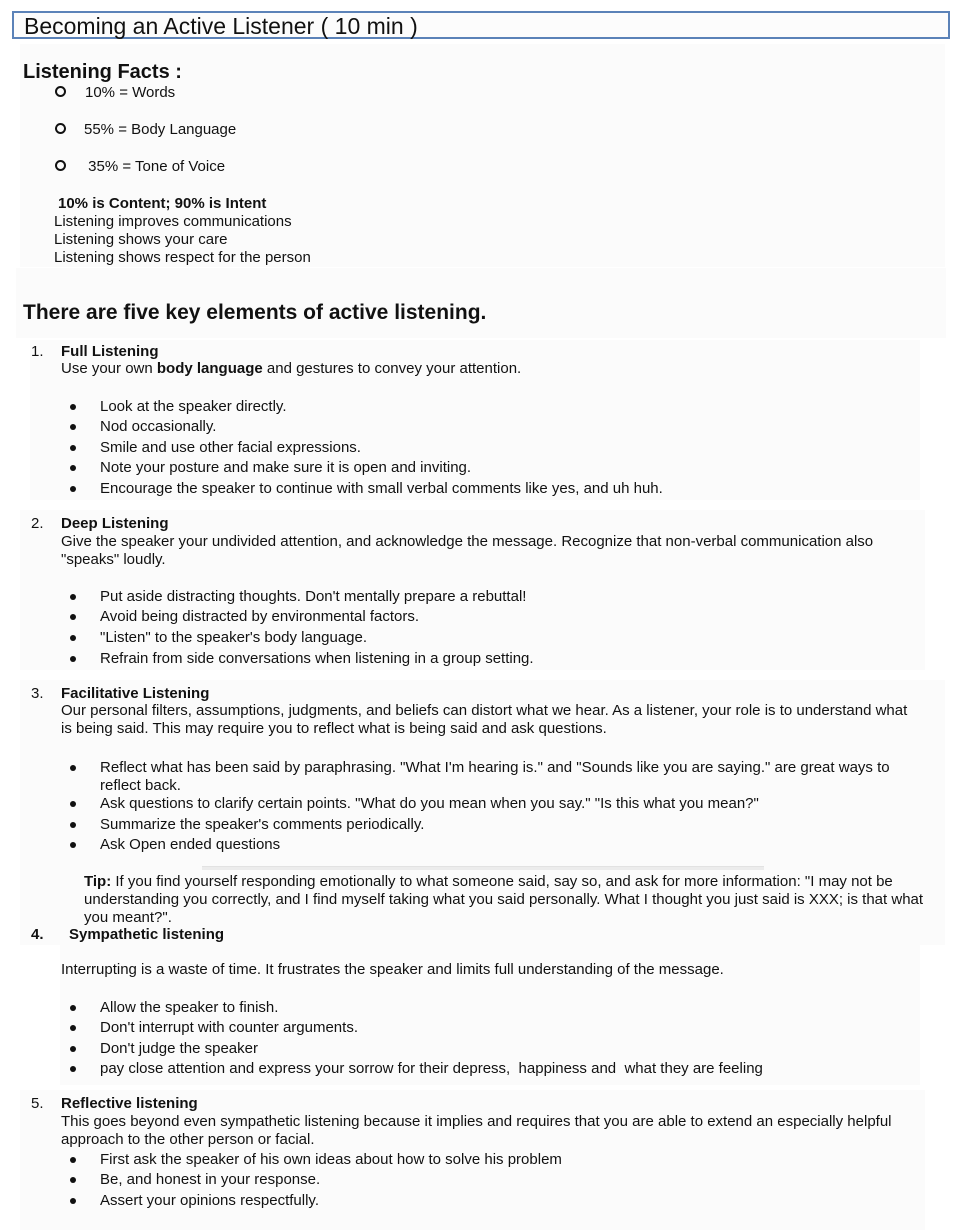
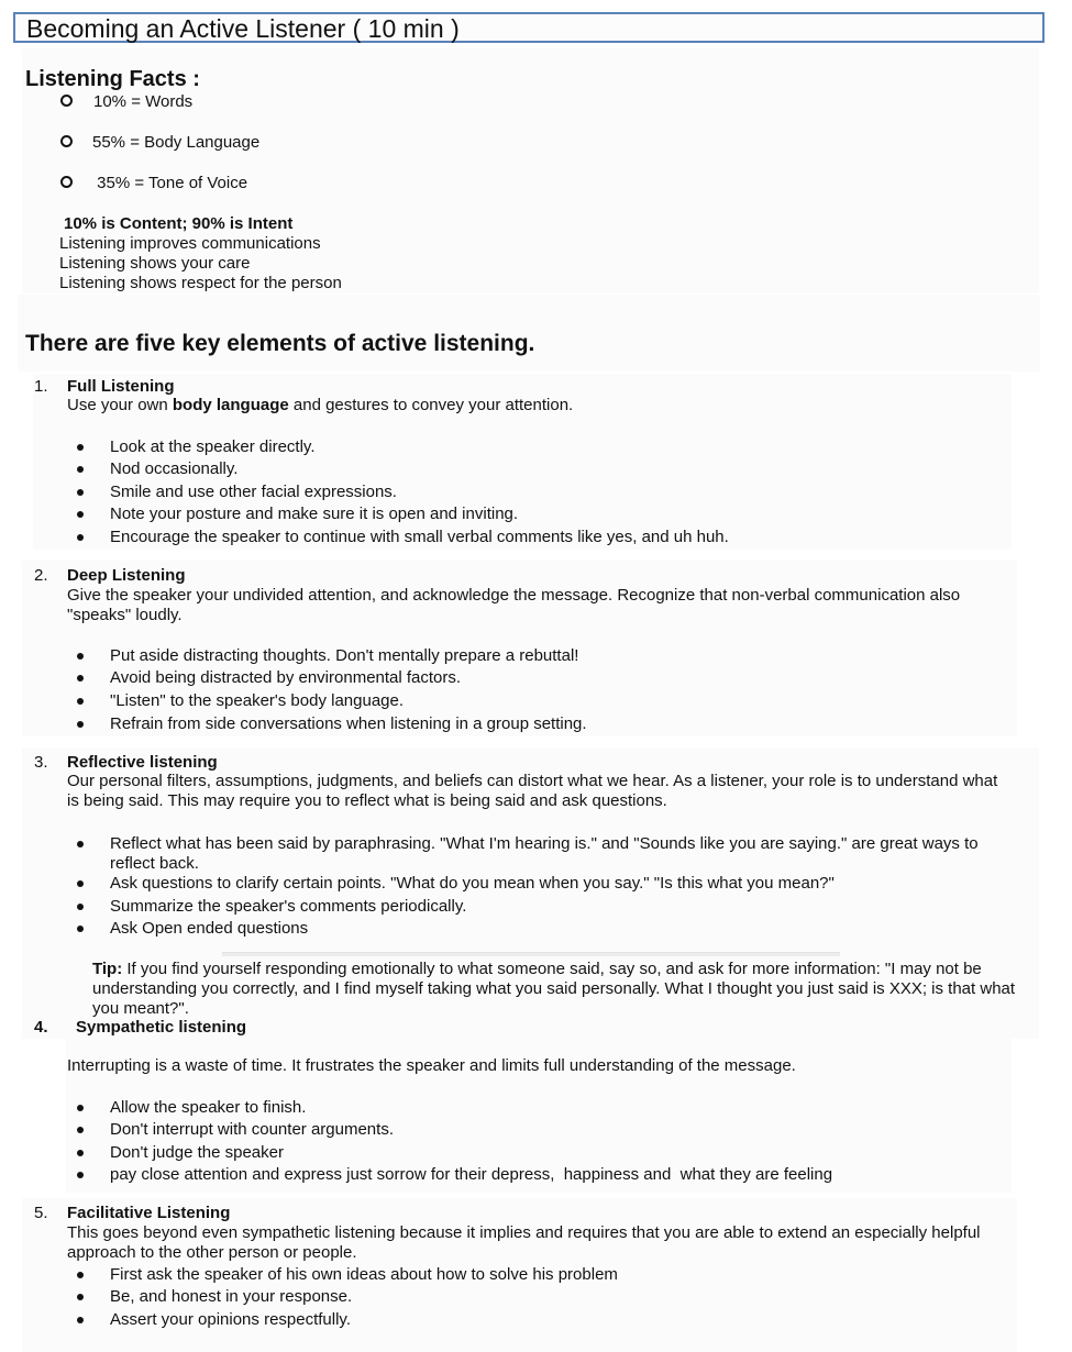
  Becoming an Active Listener ( 10 min )
  Listening Facts :
  10% = Words
  55% = Body Language
  35% = Tone of Voice
  10% is Content; 90% is Intent
  Listening improves communications
  Listening shows your care
  Listening shows respect for the person
  There are five key elements of active listening.
  1.
  Full Listening
  Use your own body language and gestures to convey your attention.
  Look at the speaker directly.
  Nod occasionally.
  Smile and use other facial expressions.
  Note your posture and make sure it is open and inviting.
  Encourage the speaker to continue with small verbal comments like yes, and uh huh.
  2.
  Deep Listening
  Give the speaker your undivided attention, and acknowledge the message. Recognize that non-verbal communication also "speaks" loudly.
  Put aside distracting thoughts. Don't mentally prepare a rebuttal!
  Avoid being distracted by environmental factors.
  "Listen" to the speaker's body language.
  Refrain from side conversations when listening in a group setting.
  3.
- Facilitative Listening
+ Reflective listening
  Our personal filters, assumptions, judgments, and beliefs can distort what we hear. As a listener, your role is to understand what is being said. This may require you to reflect what is being said and ask questions.
  Reflect what has been said by paraphrasing. "What I'm hearing is." and "Sounds like you are saying." are great ways to reflect back.
  Ask questions to clarify certain points. "What do you mean when you say." "Is this what you mean?"
  Summarize the speaker's comments periodically.
  Ask Open ended questions
  Tip: If you find yourself responding emotionally to what someone said, say so, and ask for more information: "I may not be understanding you correctly, and I find myself taking what you said personally. What I thought you just said is XXX; is that what you meant?".
  4.
  Sympathetic listening
  Interrupting is a waste of time. It frustrates the speaker and limits full understanding of the message.
  Allow the speaker to finish.
  Don't interrupt with counter arguments.
  Don't judge the speaker
- pay close attention and express your sorrow for their depress, happiness and what they are feeling
+ pay close attention and express just sorrow for their depress, happiness and what they are feeling
  5.
- Reflective listening
+ Facilitative Listening
- This goes beyond even sympathetic listening because it implies and requires that you are able to extend an especially helpful approach to the other person or facial.
+ This goes beyond even sympathetic listening because it implies and requires that you are able to extend an especially helpful approach to the other person or people.
  First ask the speaker of his own ideas about how to solve his problem
  Be, and honest in your response.
  Assert your opinions respectfully.
